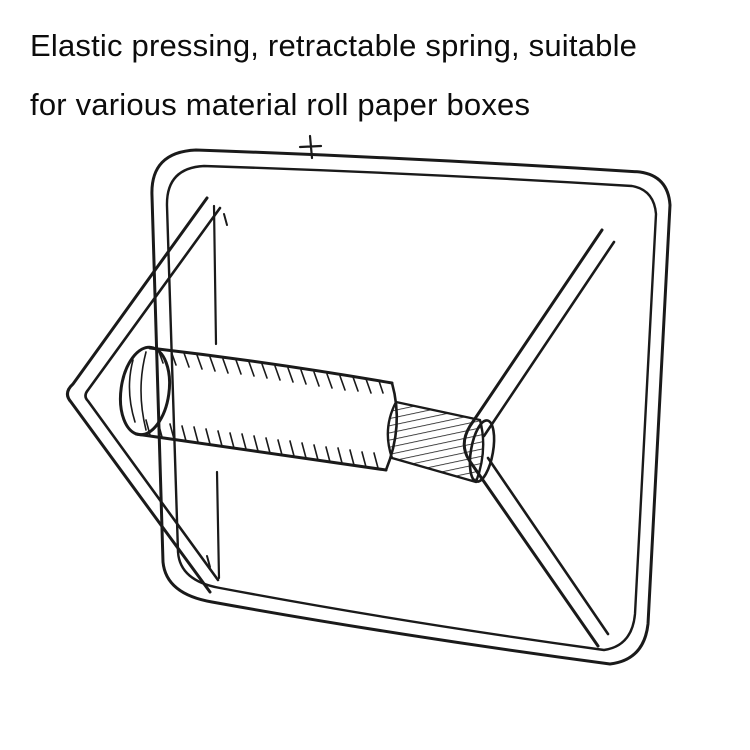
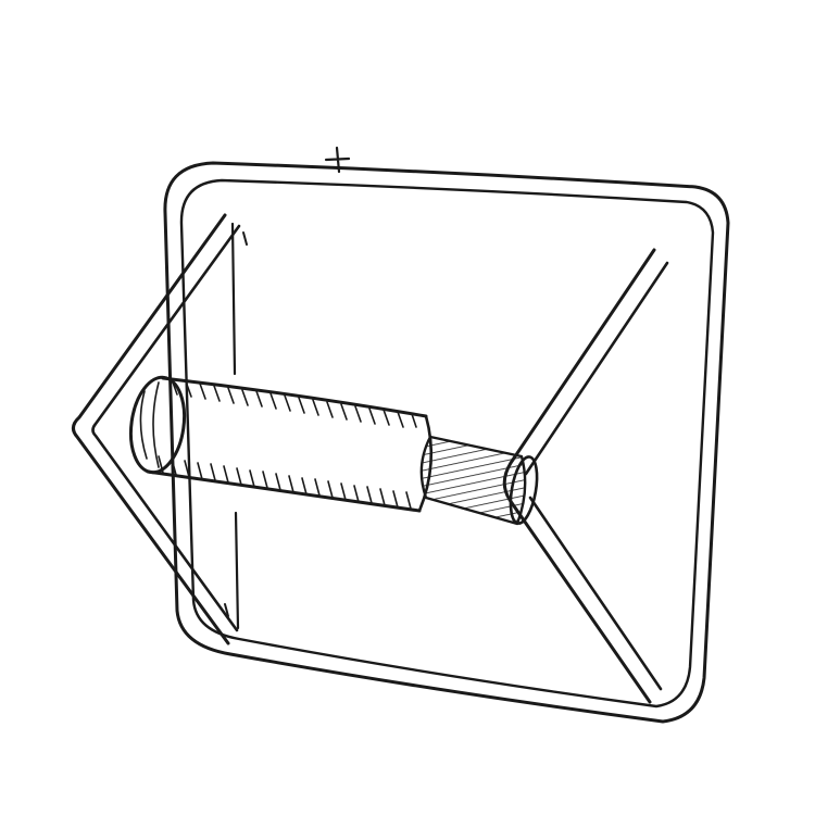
- Elastic pressing, retractable spring, suitable
- for various material roll paper boxes
